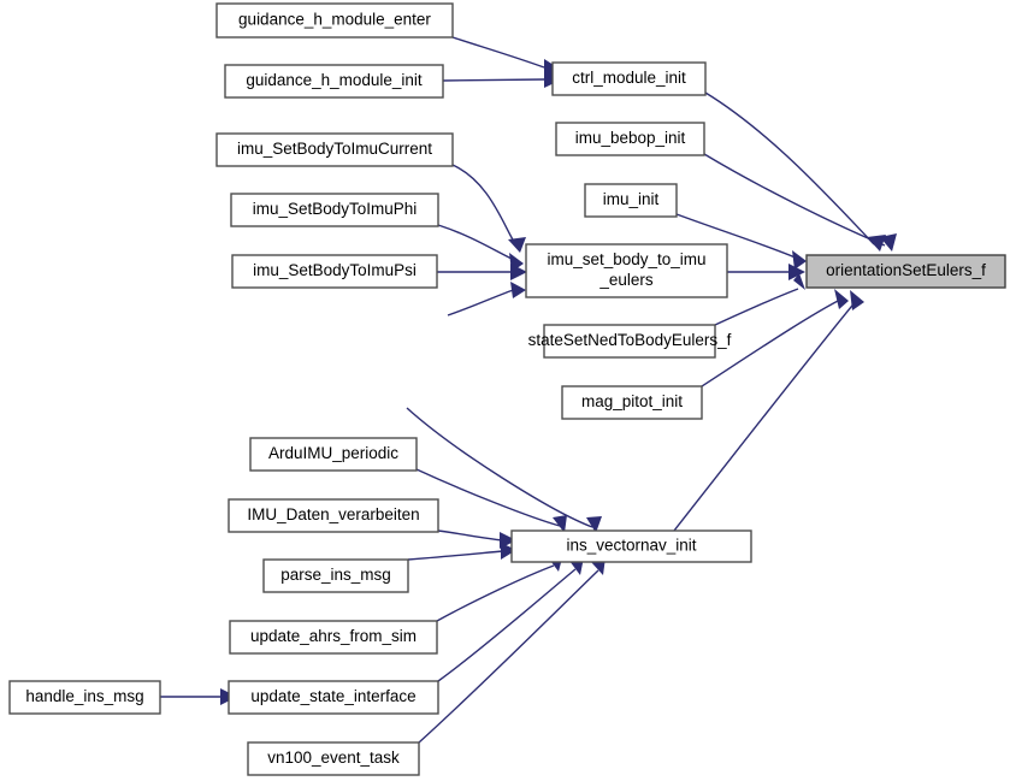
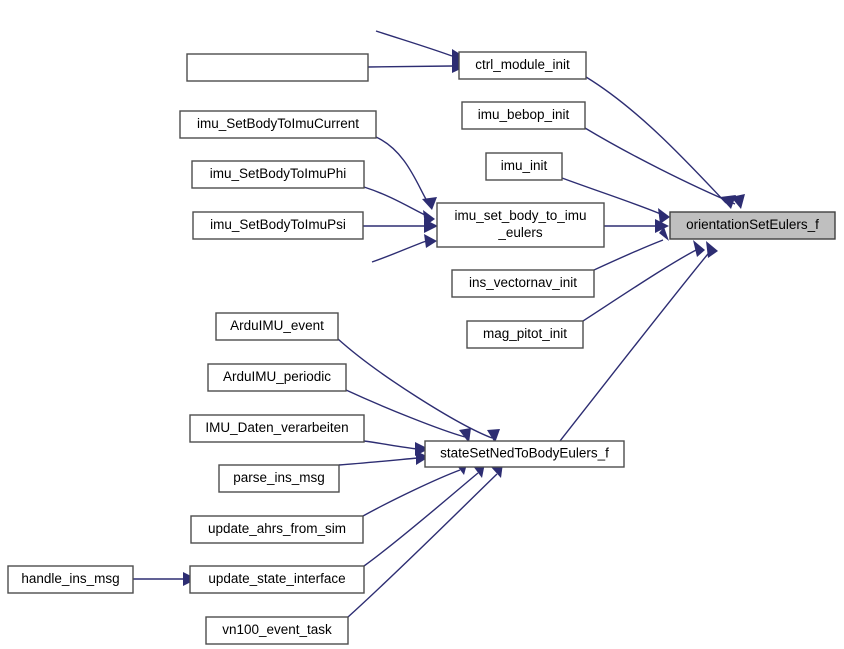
- guidance_h_module_enter
- guidance_h_module_init
  ctrl_module_init
  imu_SetBodyToImuCurrent
  imu_bebop_init
  imu_SetBodyToImuPhi
  imu_init
  imu_SetBodyToImuPsi
  imu_set_body_to_imu
  _eulers
  orientationSetEulers_f
- stateSetNedToBodyEulers_f
+ ins_vectornav_init
+ ArduIMU_event
  mag_pitot_init
  ArduIMU_periodic
  IMU_Daten_verarbeiten
- ins_vectornav_init
+ stateSetNedToBodyEulers_f
  parse_ins_msg
  update_ahrs_from_sim
  handle_ins_msg
  update_state_interface
  vn100_event_task
